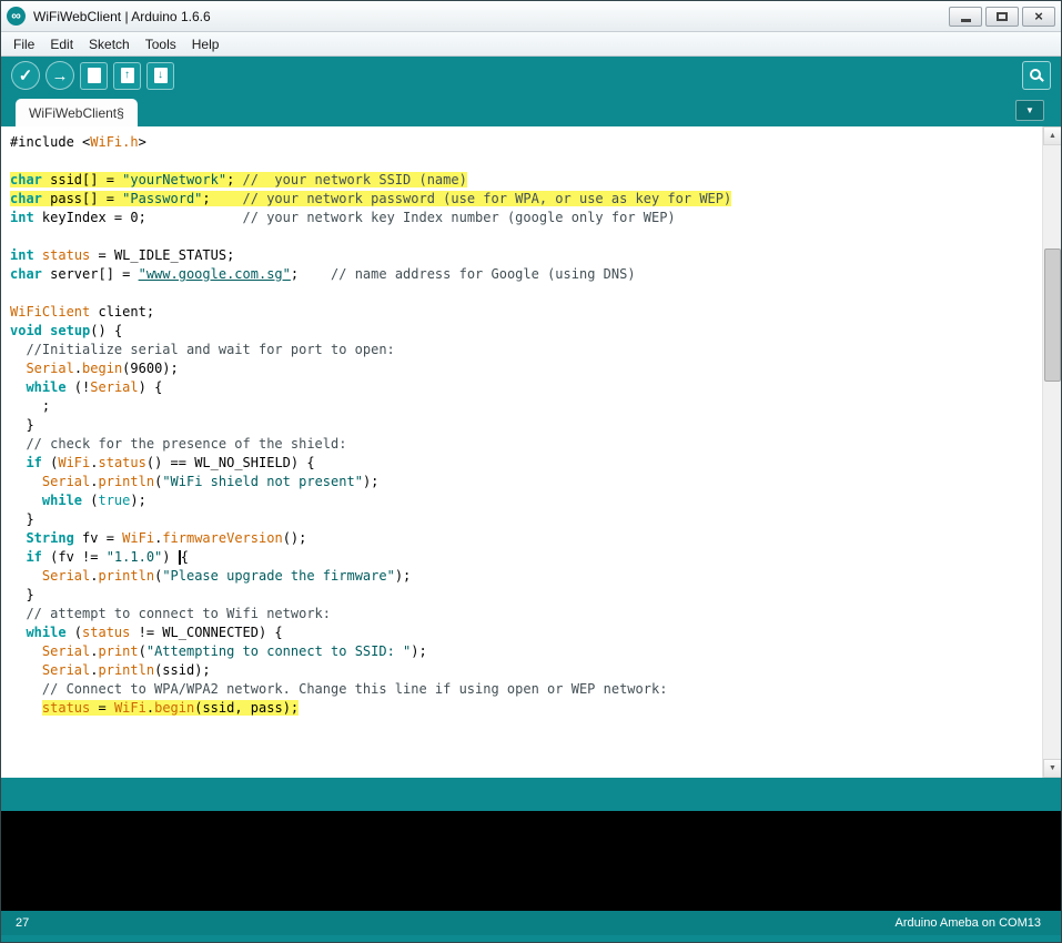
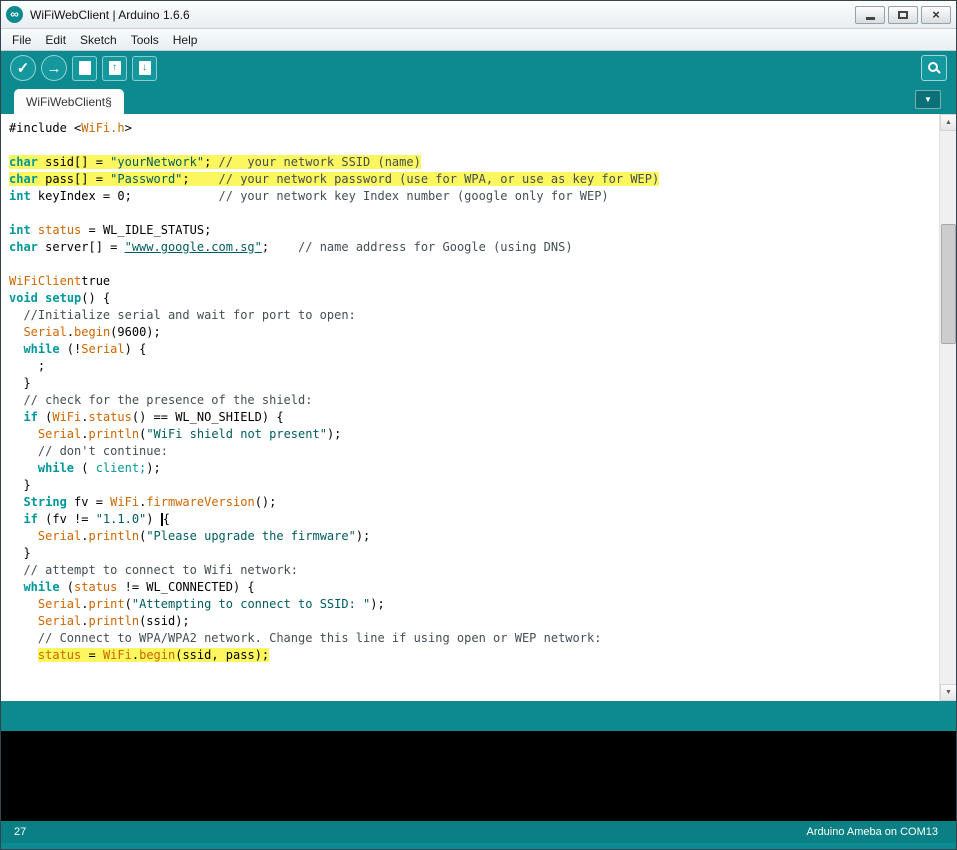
  ∞
  WiFiWebClient | Arduino 1.6.6
  ×
  File
  Edit
  Sketch
  Tools
  Help
  ✓
  →
  ↑
  ↓
  WiFiWebClient§
  ▼
  #include <WiFi.h>
  char ssid[] = "yourNetwork"; // your network SSID (name)
  char pass[] = "Password"; // your network password (use for WPA, or use as key for WEP)
  int keyIndex = 0; // your network key Index number (google only for WEP)
  int status = WL_IDLE_STATUS;
  char server[] = "www.google.com.sg"; // name address for Google (using DNS)
- WiFiClient client;
+ WiFiClienttrue
  void setup() {
  //Initialize serial and wait for port to open:
  Serial.begin(9600);
  while (!Serial) {
  ;
  }
  // check for the presence of the shield:
  if (WiFi.status() == WL_NO_SHIELD) {
  Serial.println("WiFi shield not present");
+ // don't continue:
- while (true);
+ while ( client;);
  }
  String fv = WiFi.firmwareVersion();
  if (fv != "1.1.0") {
  Serial.println("Please upgrade the firmware");
  }
  // attempt to connect to Wifi network:
  while (status != WL_CONNECTED) {
  Serial.print("Attempting to connect to SSID: ");
  Serial.println(ssid);
  // Connect to WPA/WPA2 network. Change this line if using open or WEP network:
  status = WiFi.begin(ssid, pass);
  27
  Arduino Ameba on COM13
